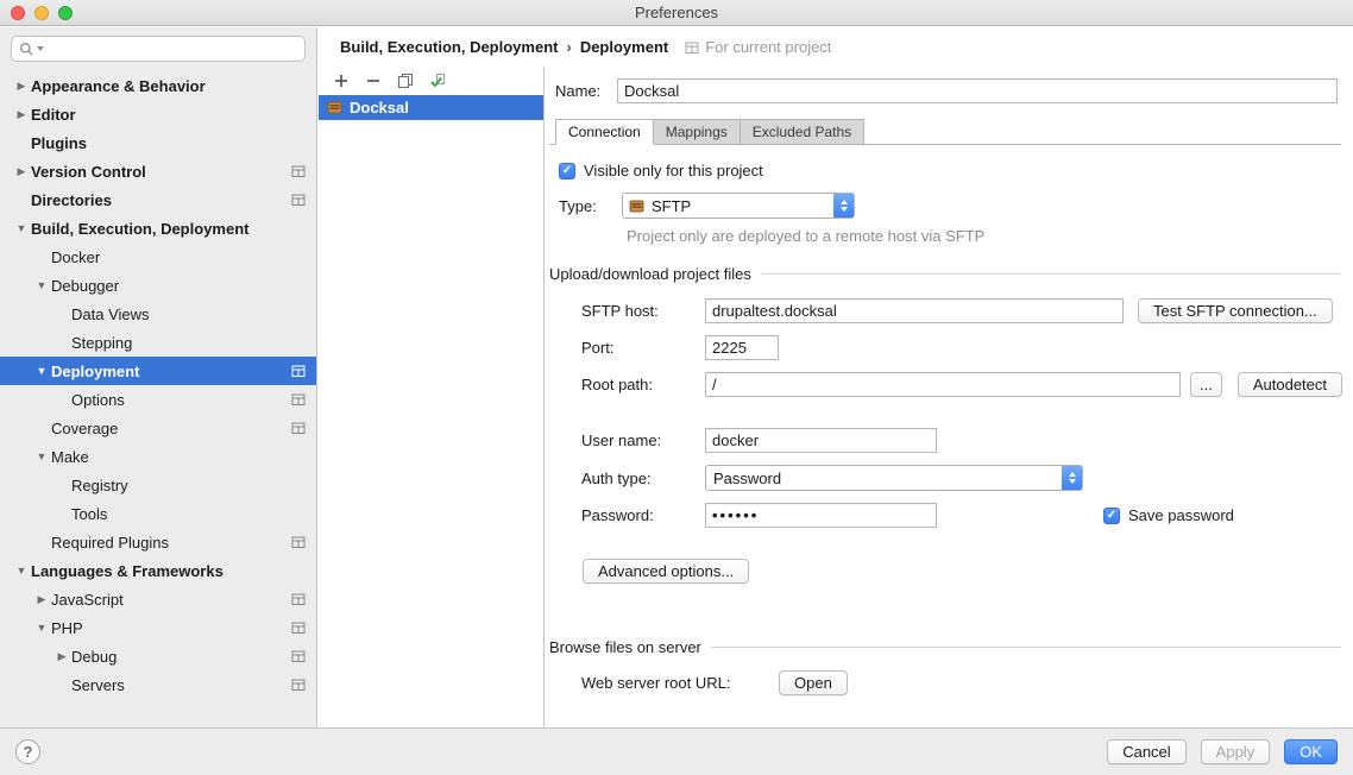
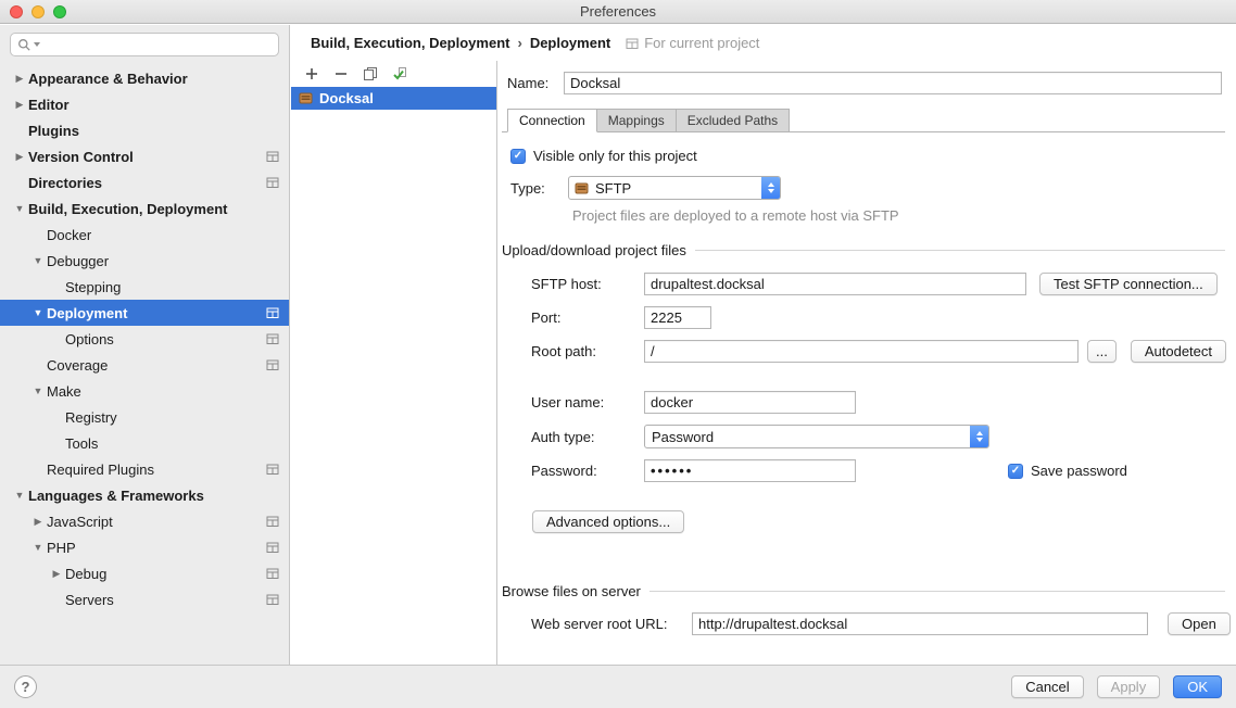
  Preferences
  ▶
  Appearance & Behavior
  ▶
  Editor
  Plugins
  ▶
  Version Control
  Directories
  ▼
  Build, Execution, Deployment
  Docker
  ▼
  Debugger
- Data Views
  Stepping
  ▼
  Deployment
  Options
  Coverage
  ▼
  Make
  Registry
  Tools
  Required Plugins
  ▼
  Languages & Frameworks
  ▶
  JavaScript
  ▼
  PHP
  ▶
  Debug
  Servers
  Build, Execution, Deployment
  ›
  Deployment
  For current project
  Docksal
  Name:
  Docksal
  Connection
  Mappings
  Excluded Paths
  Visible only for this project
  Type:
  SFTP
- Project only are deployed to a remote host via SFTP
+ Project files are deployed to a remote host via SFTP
  Upload/download project files
  SFTP host:
  drupaltest.docksal
  Test SFTP connection...
  Port:
  2225
  Root path:
  /
  ...
  Autodetect
  User name:
  docker
  Auth type:
  Password
  Password:
  ••••••
  Save password
  Advanced options...
  Browse files on server
  Web server root URL:
+ http://drupaltest.docksal
  Open
  ?
  Cancel
  Apply
  OK
